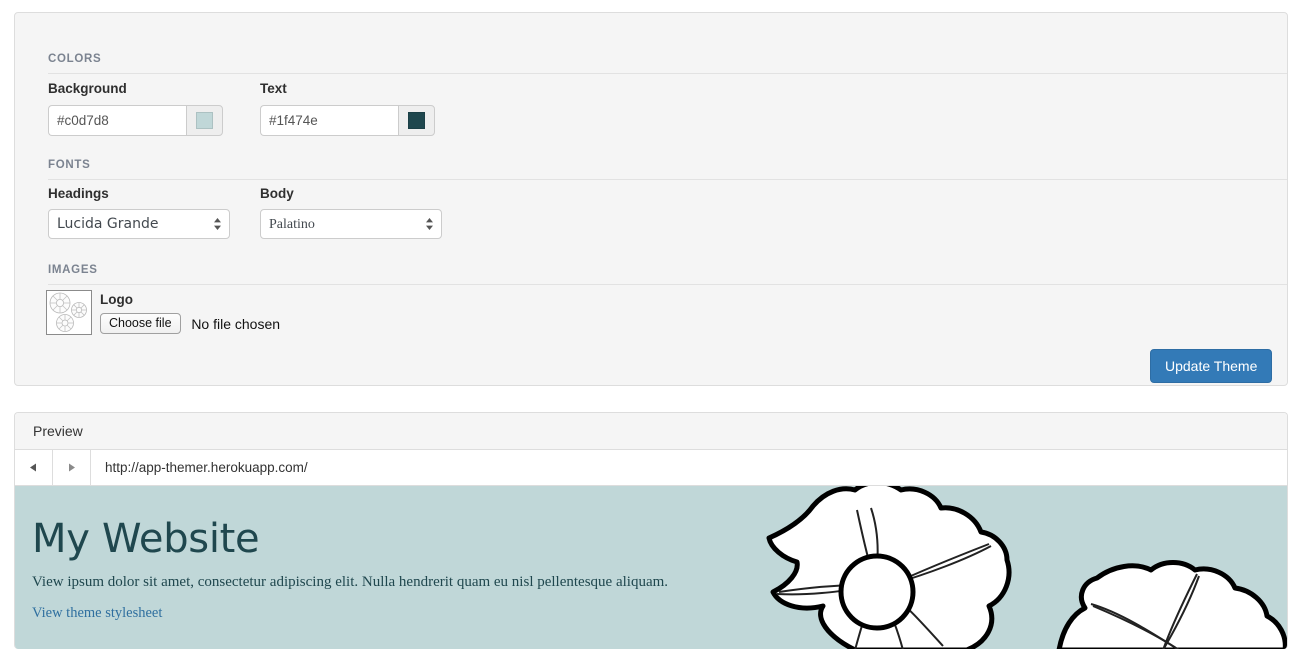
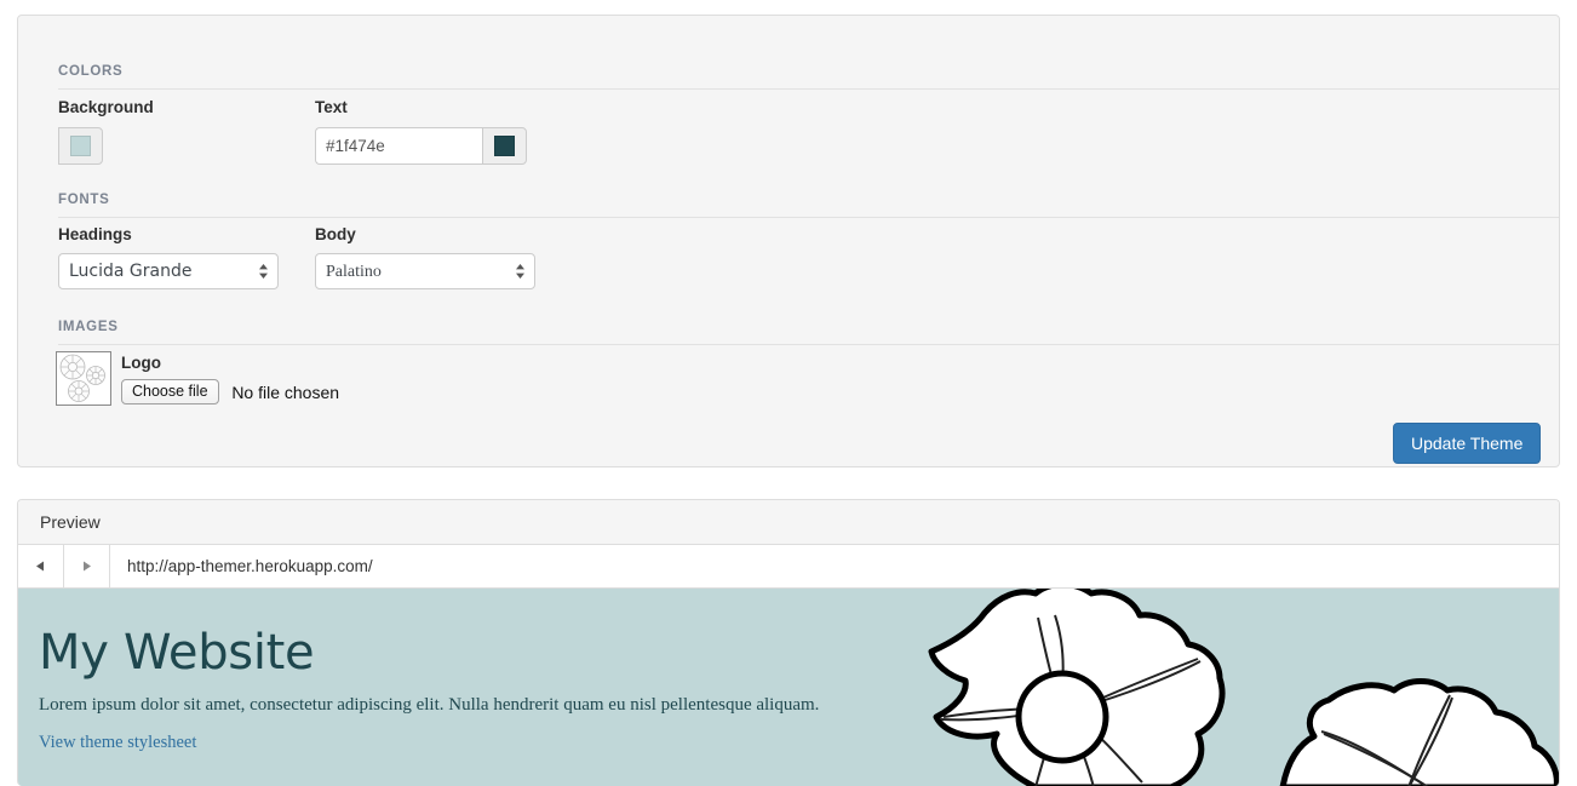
  COLORS
  Background
- #c0d7d8
  Text
  #1f474e
  FONTS
  Headings
  Lucida Grande
  Body
  Palatino
  IMAGES
  Logo
  Choose file No file chosen
  Update Theme
  Preview
  http://app-themer.herokuapp.com/
  My Website
- View ipsum dolor sit amet, consectetur adipiscing elit. Nulla hendrerit quam eu nisl pellentesque aliquam.
+ Lorem ipsum dolor sit amet, consectetur adipiscing elit. Nulla hendrerit quam eu nisl pellentesque aliquam.
  View theme stylesheet
